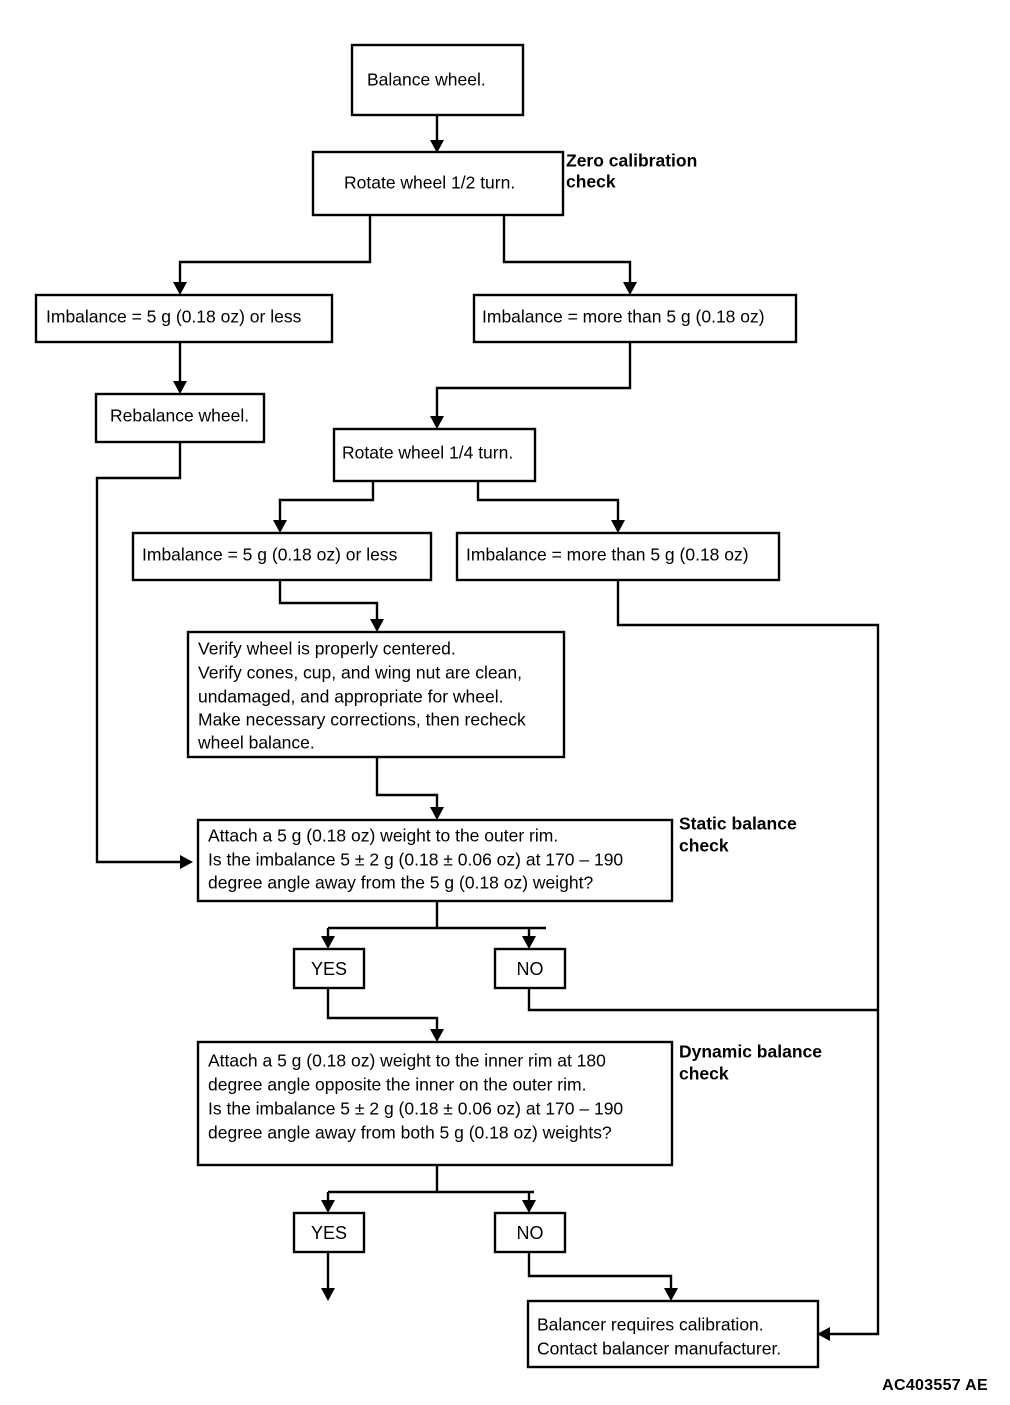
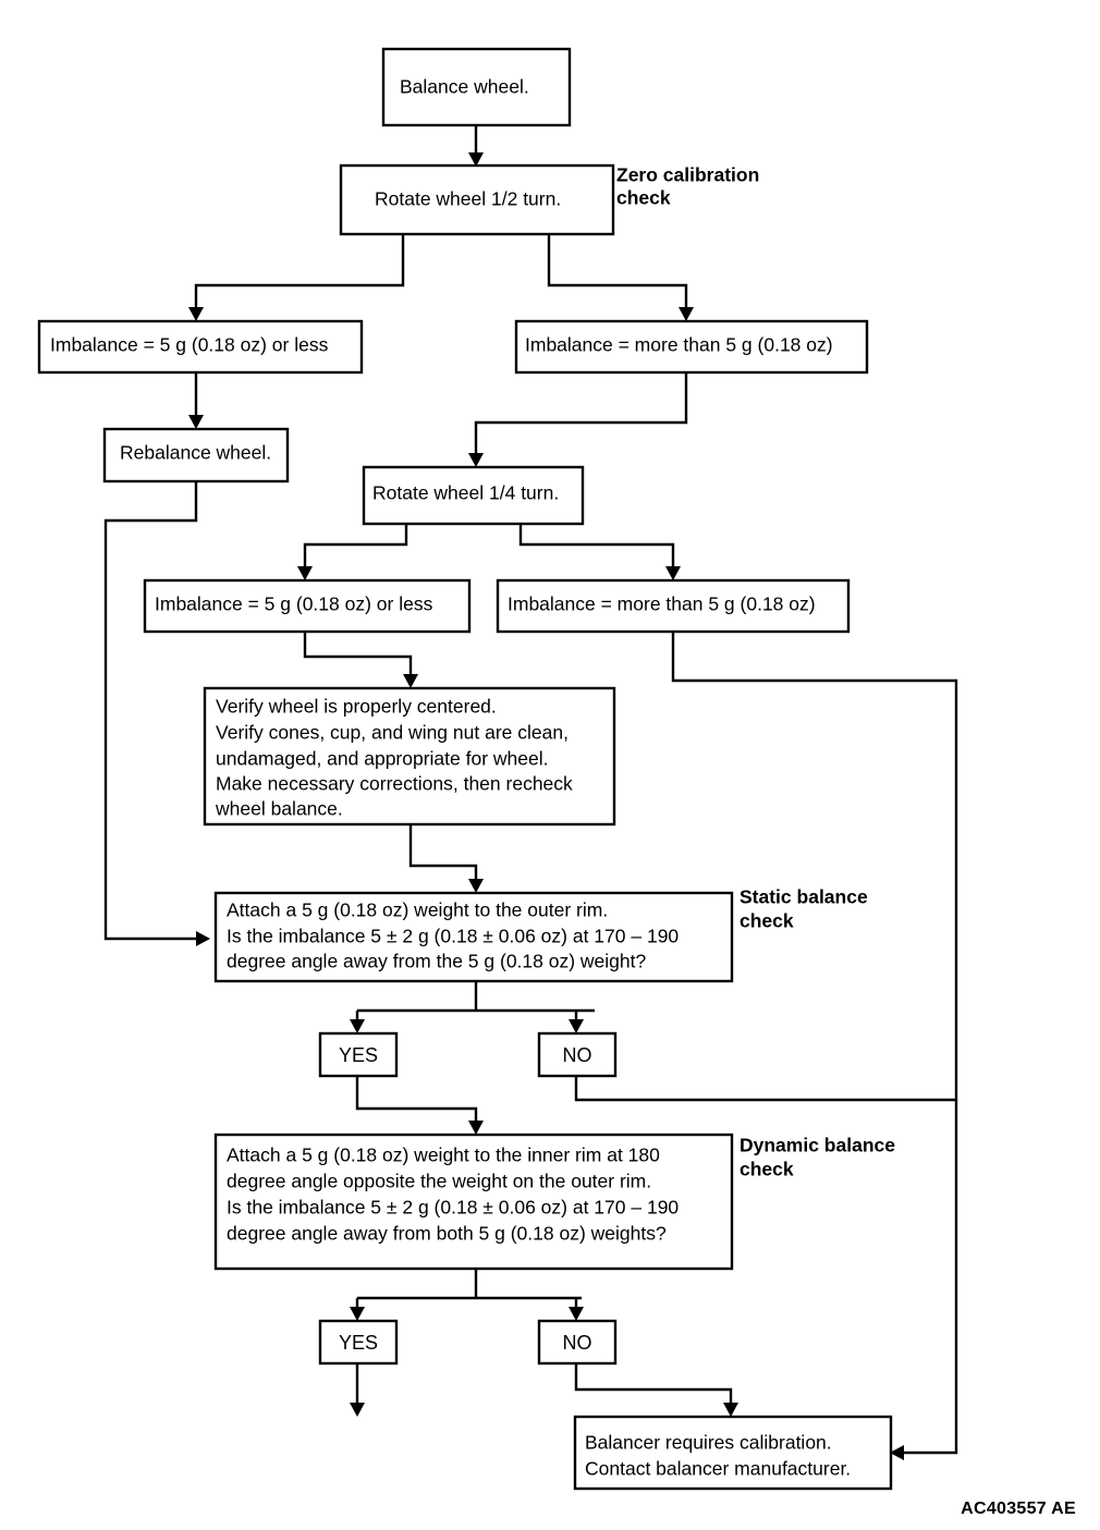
  Balance wheel.
  Rotate wheel 1/2 turn.
  Zero calibration
  check
  Imbalance = 5 g (0.18 oz) or less
  Imbalance = more than 5 g (0.18 oz)
  Rebalance wheel.
  Rotate wheel 1/4 turn.
  Imbalance = 5 g (0.18 oz) or less
  Imbalance = more than 5 g (0.18 oz)
  Verify wheel is properly centered.
  Verify cones, cup, and wing nut are clean,
  undamaged, and appropriate for wheel.
  Make necessary corrections, then recheck
  wheel balance.
  Attach a 5 g (0.18 oz) weight to the outer rim.
  Is the imbalance 5 ± 2 g (0.18 ± 0.06 oz) at 170 – 190
  degree angle away from the 5 g (0.18 oz) weight?
  Static balance
  check
  YES
  NO
  Attach a 5 g (0.18 oz) weight to the inner rim at 180
- degree angle opposite the inner on the outer rim.
+ degree angle opposite the weight on the outer rim.
  Is the imbalance 5 ± 2 g (0.18 ± 0.06 oz) at 170 – 190
  degree angle away from both 5 g (0.18 oz) weights?
  Dynamic balance
  check
  YES
  NO
  Balancer requires calibration.
  Contact balancer manufacturer.
  AC403557 AE
